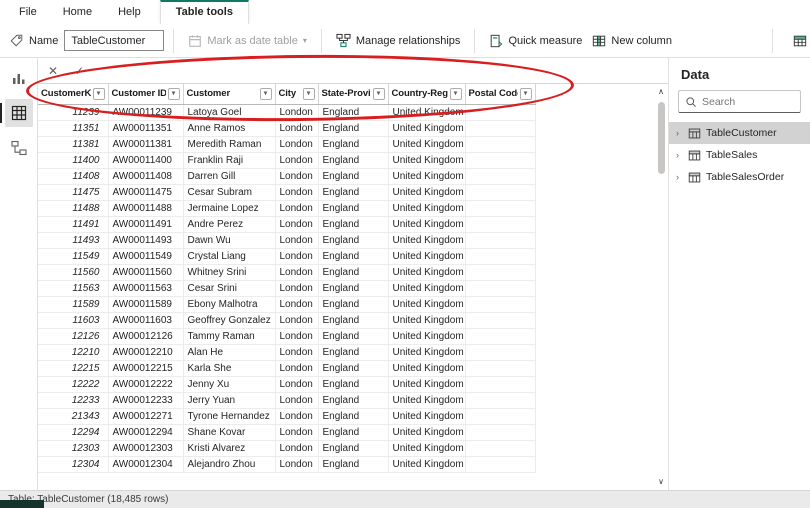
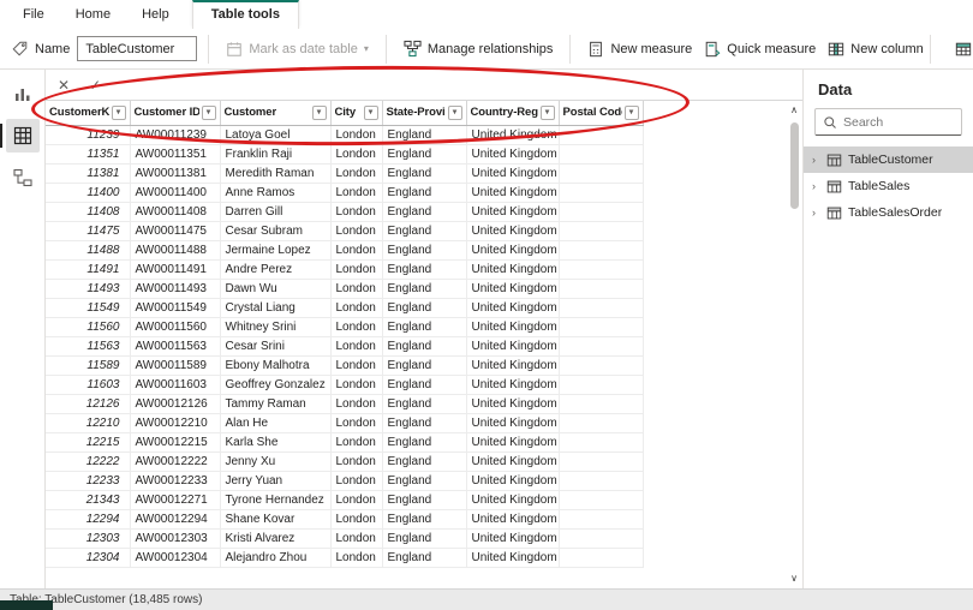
  File
  Home
  Help
  Table tools
  Name
  TableCustomer
  Mark as date table
  ▾
  Manage relationships
+ New measure
  Quick measure
  New column
  ✕
  ✓
  CustomerK	Customer ID	Customer	City	State-Provi	Country-Reg	Postal Cod
  11239	AW00011239	Latoya Goel	London	England	United Kingdom
- 11351	AW00011351	Anne Ramos	London	England	United Kingdom
+ 11351	AW00011351	Franklin Raji	London	England	United Kingdom
  11381	AW00011381	Meredith Raman	London	England	United Kingdom
- 11400	AW00011400	Franklin Raji	London	England	United Kingdom
+ 11400	AW00011400	Anne Ramos	London	England	United Kingdom
  11408	AW00011408	Darren Gill	London	England	United Kingdom
  11475	AW00011475	Cesar Subram	London	England	United Kingdom
  11488	AW00011488	Jermaine Lopez	London	England	United Kingdom
  11491	AW00011491	Andre Perez	London	England	United Kingdom
  11493	AW00011493	Dawn Wu	London	England	United Kingdom
  11549	AW00011549	Crystal Liang	London	England	United Kingdom
  11560	AW00011560	Whitney Srini	London	England	United Kingdom
  11563	AW00011563	Cesar Srini	London	England	United Kingdom
  11589	AW00011589	Ebony Malhotra	London	England	United Kingdom
  11603	AW00011603	Geoffrey Gonzalez	London	England	United Kingdom
  12126	AW00012126	Tammy Raman	London	England	United Kingdom
  12210	AW00012210	Alan He	London	England	United Kingdom
  12215	AW00012215	Karla She	London	England	United Kingdom
  12222	AW00012222	Jenny Xu	London	England	United Kingdom
  12233	AW00012233	Jerry Yuan	London	England	United Kingdom
  21343	AW00012271	Tyrone Hernandez	London	England	United Kingdom
  12294	AW00012294	Shane Kovar	London	England	United Kingdom
  12303	AW00012303	Kristi Alvarez	London	England	United Kingdom
  12304	AW00012304	Alejandro Zhou	London	England	United Kingdom
  ∧
  ∨
  Data
  Search
  ›
  TableCustomer
  ›
  TableSales
  ›
  TableSalesOrder
  ableCustomer (18,485 rows)
